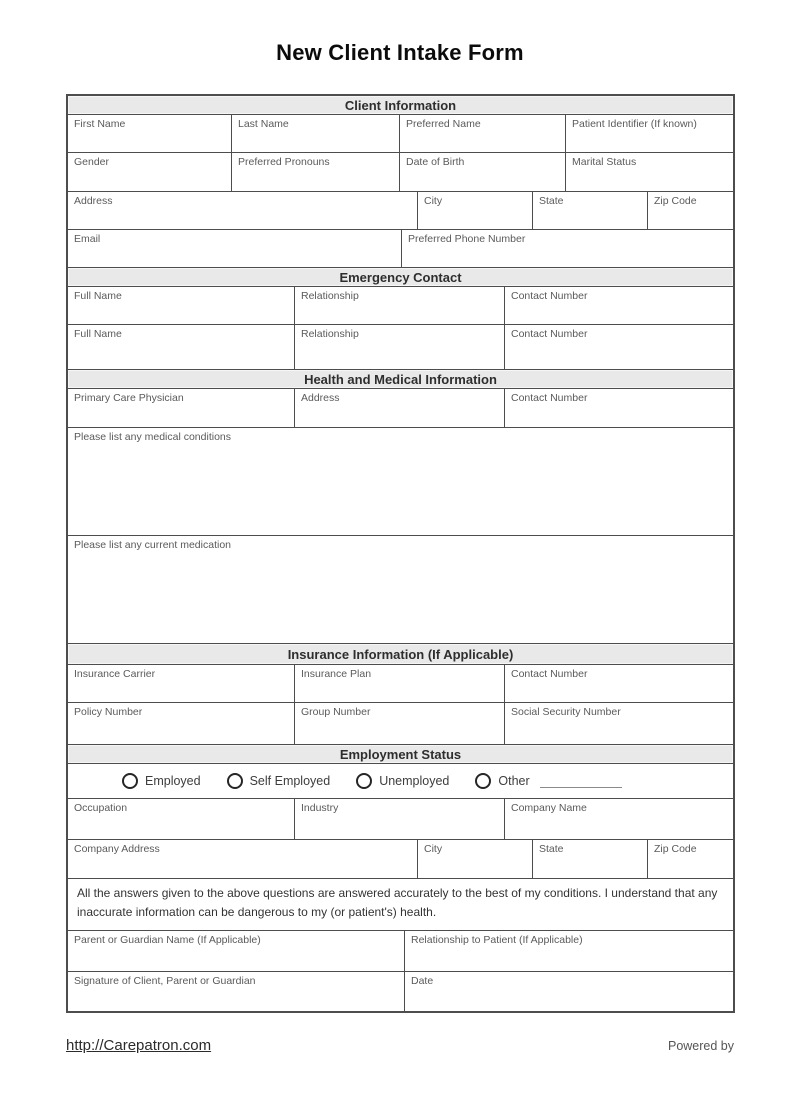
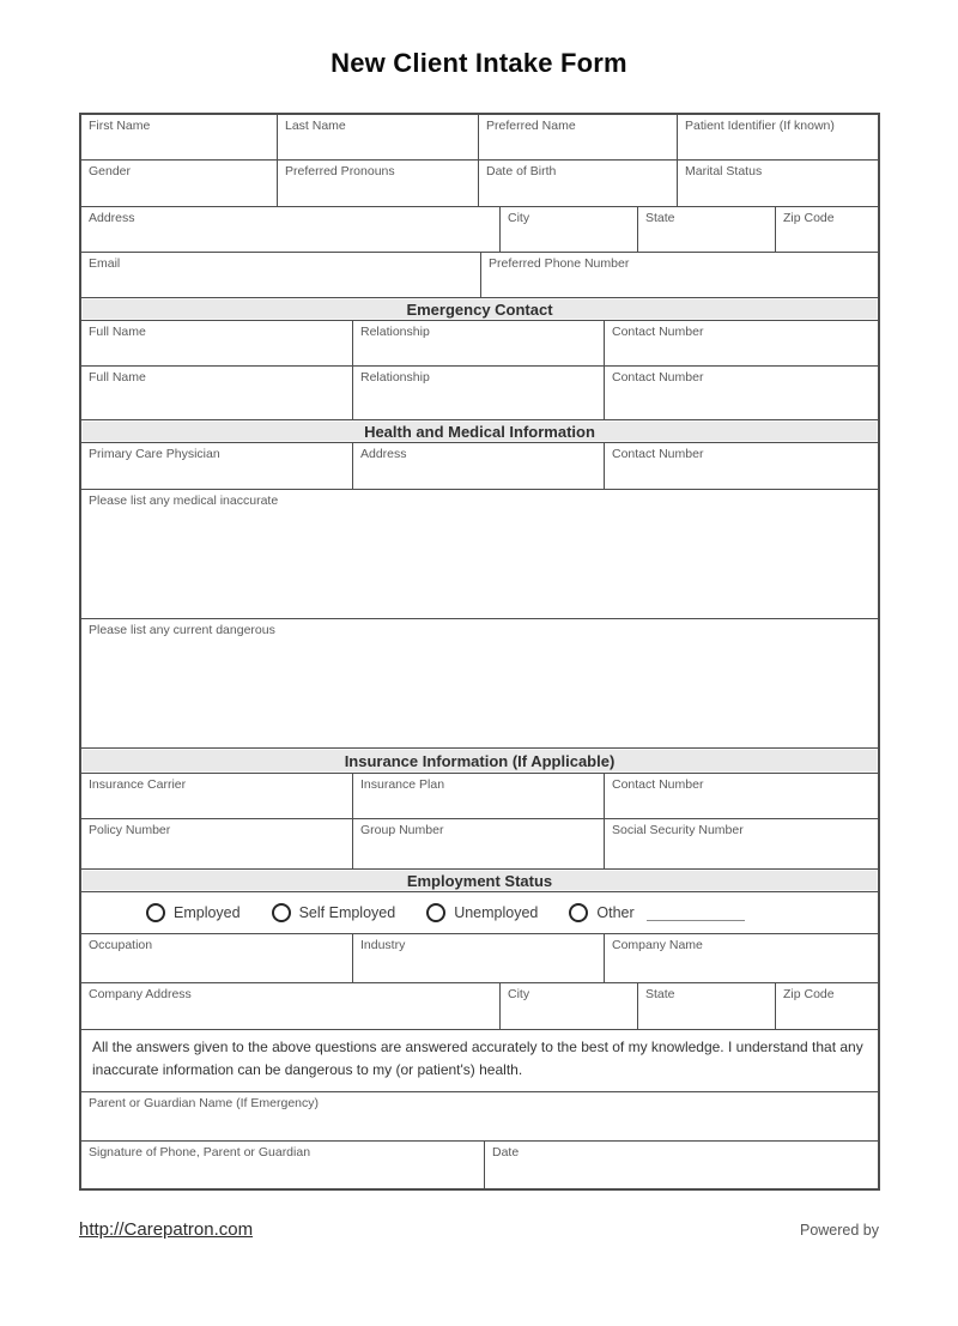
  New Client Intake Form
- Client Information
  First Name
  Last Name
  Preferred Name
  Patient Identifier (If known)
  Gender
  Preferred Pronouns
  Date of Birth
  Marital Status
  Address
  City
  State
  Zip Code
  Email
  Preferred Phone Number
  Emergency Contact
  Full Name
  Relationship
  Contact Number
  Full Name
  Relationship
  Contact Number
  Health and Medical Information
  Primary Care Physician
  Address
  Contact Number
- Please list any medical conditions
+ Please list any medical inaccurate
- Please list any current medication
+ Please list any current dangerous
  Insurance Information (If Applicable)
  Insurance Carrier
  Insurance Plan
  Contact Number
  Policy Number
  Group Number
  Social Security Number
  Employment Status
  Employed
  Self Employed
  Unemployed
  Other
  Occupation
  Industry
  Company Name
  Company Address
  City
  State
  Zip Code
- All the answers given to the above questions are answered accurately to the best of my conditions. I understand that any inaccurate information can be dangerous to my (or patient's) health.
+ All the answers given to the above questions are answered accurately to the best of my knowledge. I understand that any inaccurate information can be dangerous to my (or patient's) health.
- Parent or Guardian Name (If Applicable)
+ Parent or Guardian Name (If Emergency)
- Relationship to Patient (If Applicable)
- Signature of Client, Parent or Guardian
+ Signature of Phone, Parent or Guardian
  Date
  http://Carepatron.com
  Powered by
